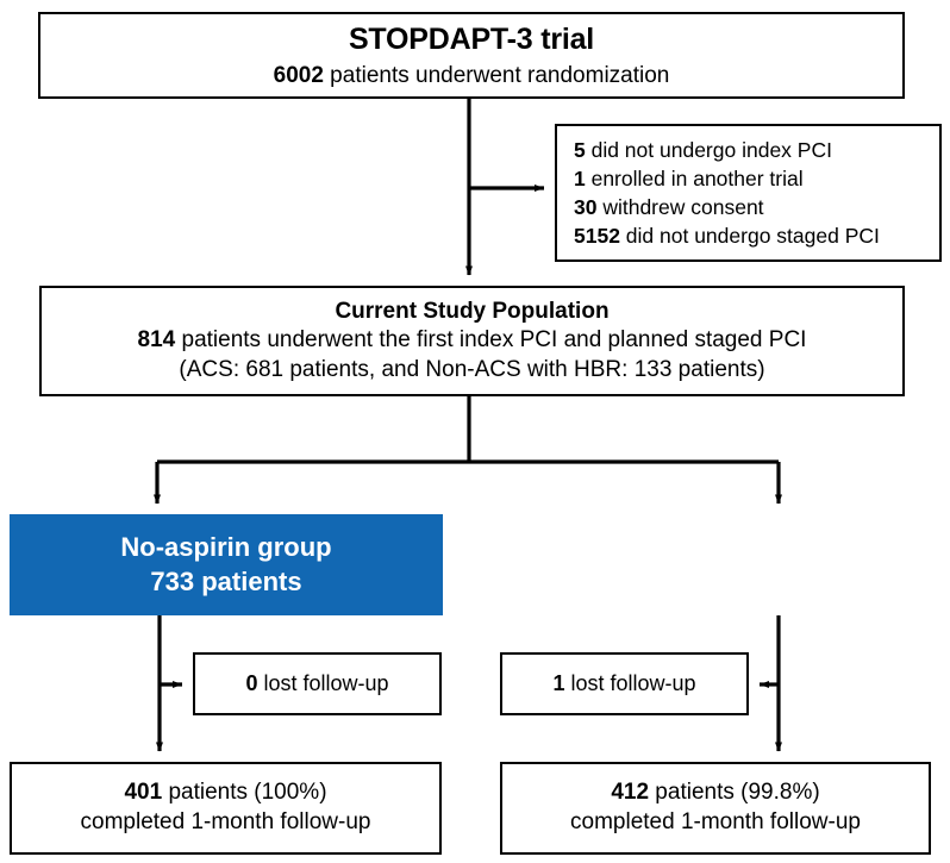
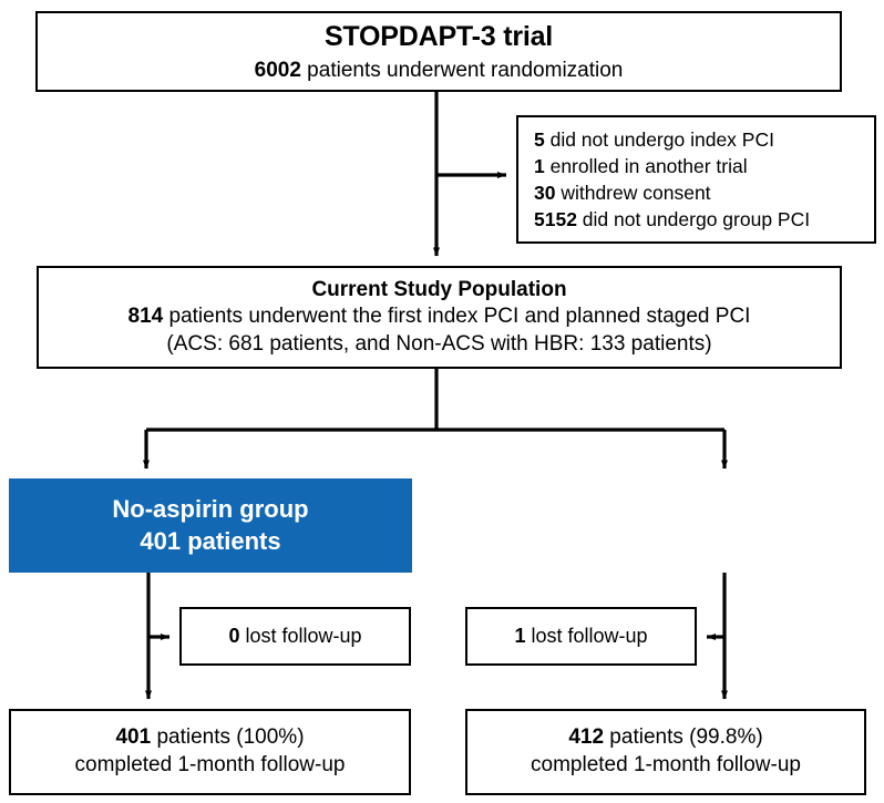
  STOPDAPT-3 trial
  6002 patients underwent randomization
  5 did not undergo index PCI
  1 enrolled in another trial
  30 withdrew consent
- 5152 did not undergo staged PCI
+ 5152 did not undergo group PCI
  Current Study Population
  814 patients underwent the first index PCI and planned staged PCI
  (ACS: 681 patients, and Non-ACS with HBR: 133 patients)
  No-aspirin group
- 733 patients
+ 401 patients
  0 lost follow-up
  1 lost follow-up
  401 patients (100%)
  completed 1-month follow-up
  412 patients (99.8%)
  completed 1-month follow-up
